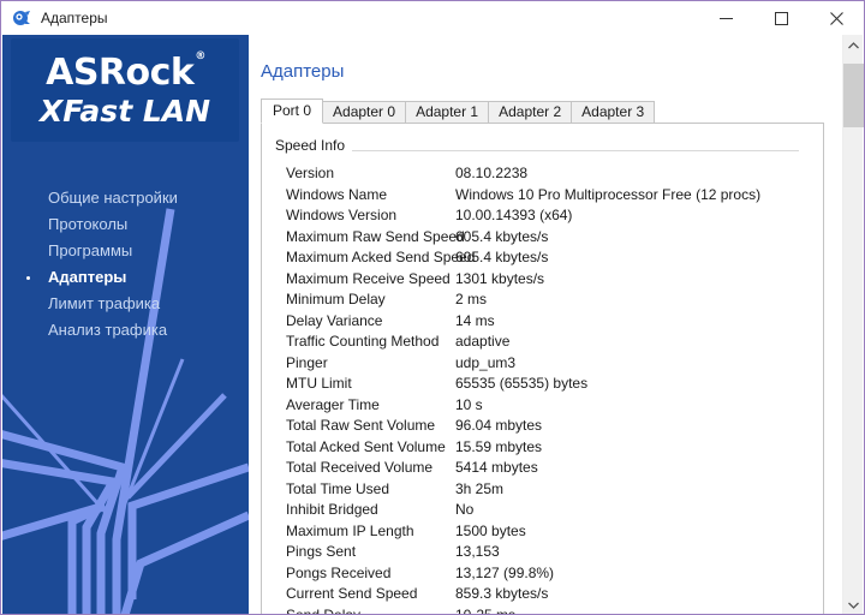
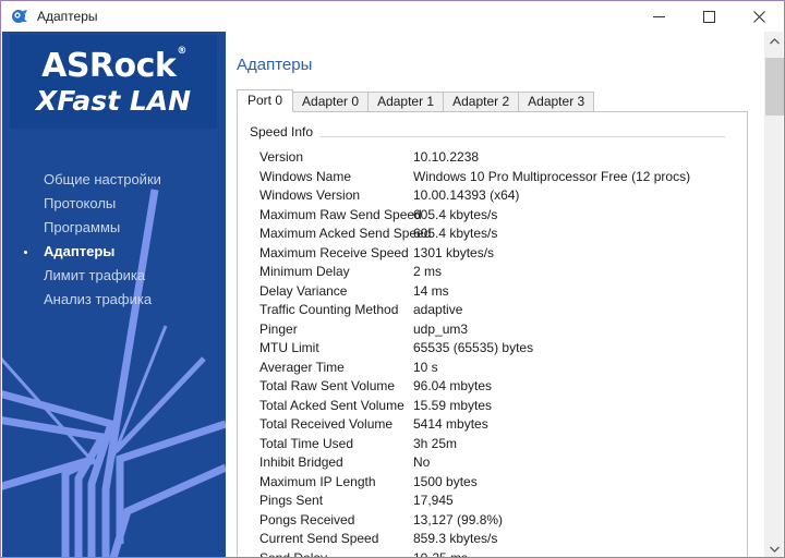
  Адаптеры
  ASRock®
  XFast LAN
  Общие настройки
  Протоколы
  Программы
  Адаптеры
  Лимит трафика
  Анализ трафика
  Адаптеры
  Port 0
  Adapter 0
  Adapter 1
  Adapter 2
  Adapter 3
  Speed Info
  Version
- 08.10.2238
+ 10.10.2238
  Windows Name
  Windows 10 Pro Multiprocessor Free (12 procs)
  Windows Version
  10.00.14393 (x64)
  Maximum Raw Send Speed
  605.4 kbytes/s
  Maximum Acked Send Speed
  605.4 kbytes/s
  Maximum Receive Speed
  1301 kbytes/s
  Minimum Delay
  2 ms
  Delay Variance
  14 ms
  Traffic Counting Method
  adaptive
  Pinger
  udp_um3
  MTU Limit
  65535 (65535) bytes
  Averager Time
  10 s
  Total Raw Sent Volume
  96.04 mbytes
  Total Acked Sent Volume
  15.59 mbytes
  Total Received Volume
  5414 mbytes
  Total Time Used
  3h 25m
  Inhibit Bridged
  No
  Maximum IP Length
  1500 bytes
  Pings Sent
- 13,153
+ 17,945
  Pongs Received
  13,127 (99.8%)
  Current Send Speed
  859.3 kbytes/s
